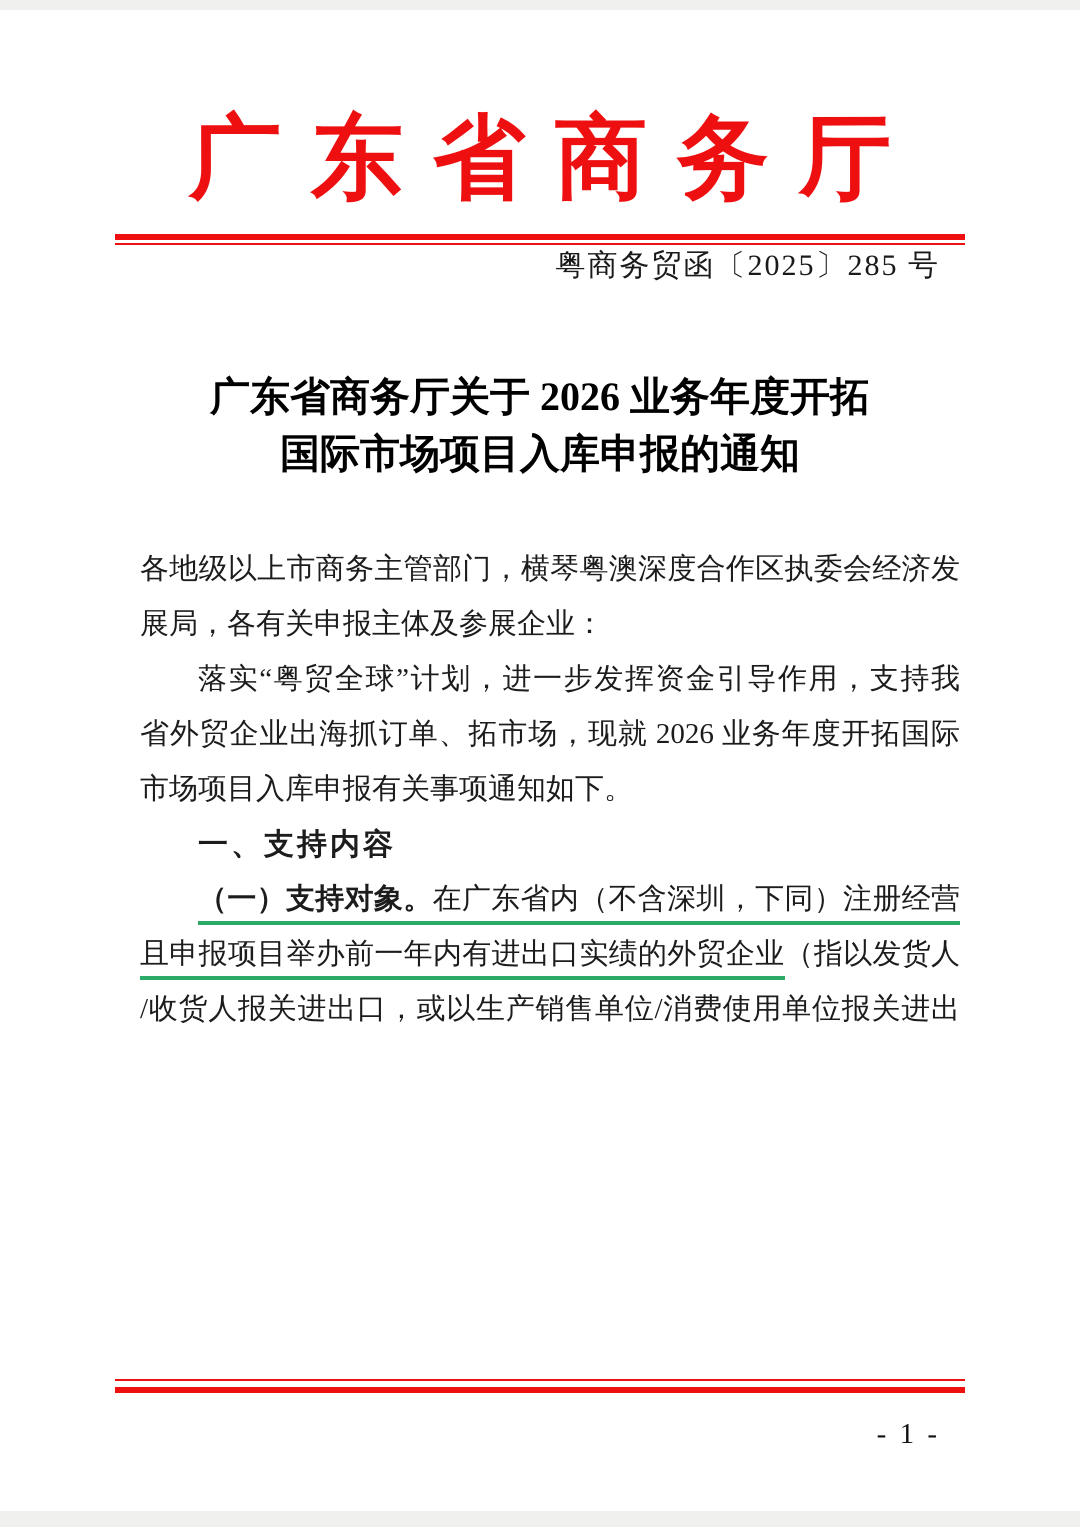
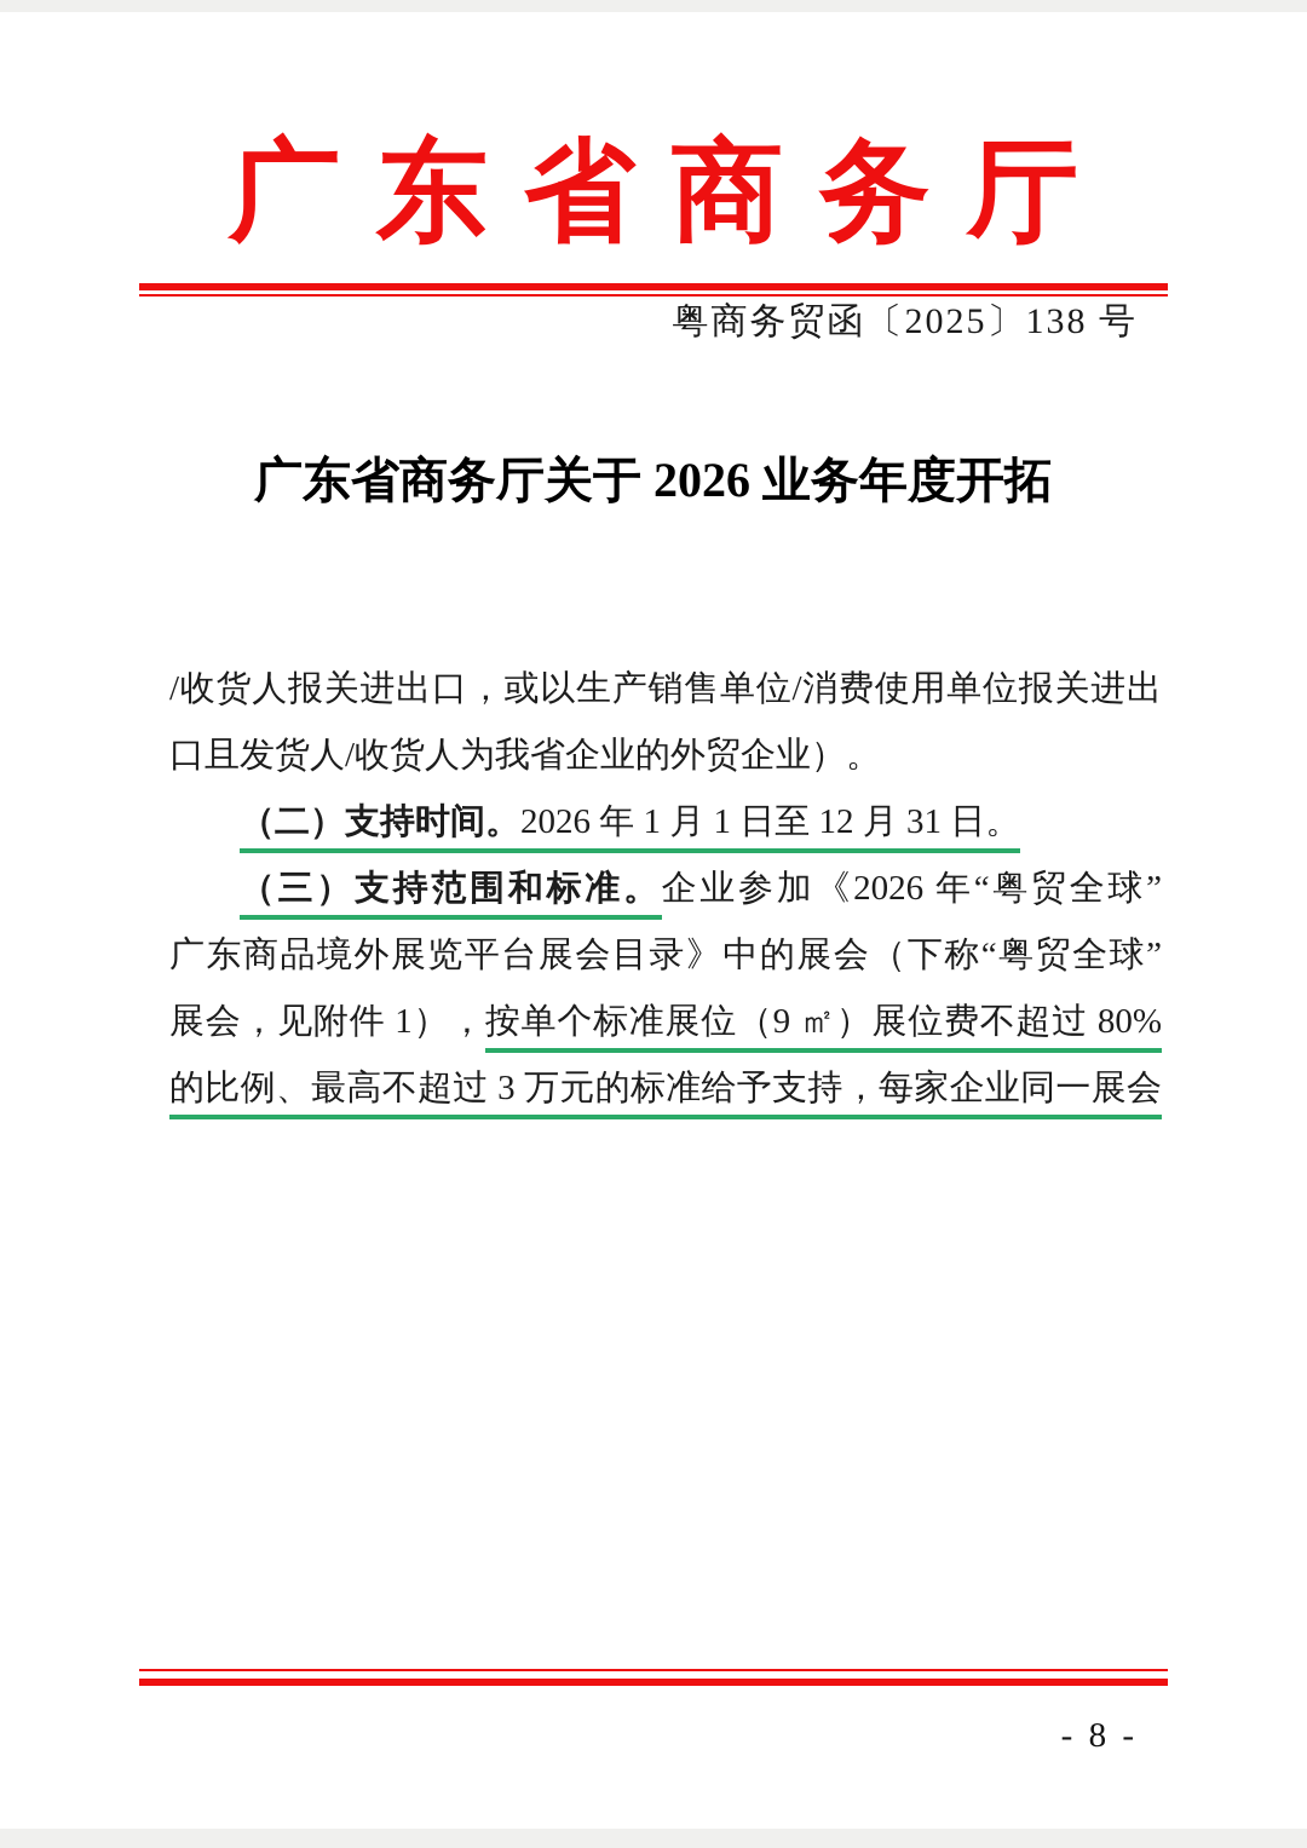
  广东省商务厅
- 粤商务贸函〔2025〕285 号
+ 粤商务贸函〔2025〕138 号
  广东省商务厅关于 2026 业务年度开拓
- 国际市场项目入库申报的通知
- 各地级以上市商务主管部门，横琴粤澳深度合作区执委会经济发
- 展局，各有关申报主体及参展企业：
- 落实“粤贸全球”计划，进一步发挥资金引导作用，支持我
- 省外贸企业出海抓订单、拓市场，现就 2026 业务年度开拓国际
- 市场项目入库申报有关事项通知如下。
- 一、支持内容
- （一）支持对象。在广东省内（不含深圳，下同）注册经营
- 且申报项目举办前一年内有进出口实绩的外贸企业（指以发货人
  /收货人报关进出口，或以生产销售单位/消费使用单位报关进出
+ 口且发货人/收货人为我省企业的外贸企业）。
+ （二）支持时间。2026 年 1 月 1 日至 12 月 31 日。
+ （三）支持范围和标准。企业参加《2026 年“粤贸全球”
+ 广东商品境外展览平台展会目录》中的展会（下称“粤贸全球”
+ 展会，见附件 1），按单个标准展位（9 ㎡）展位费不超过 80%
+ 的比例、最高不超过 3 万元的标准给予支持，每家企业同一展会
- - 1 -
+ - 8 -
